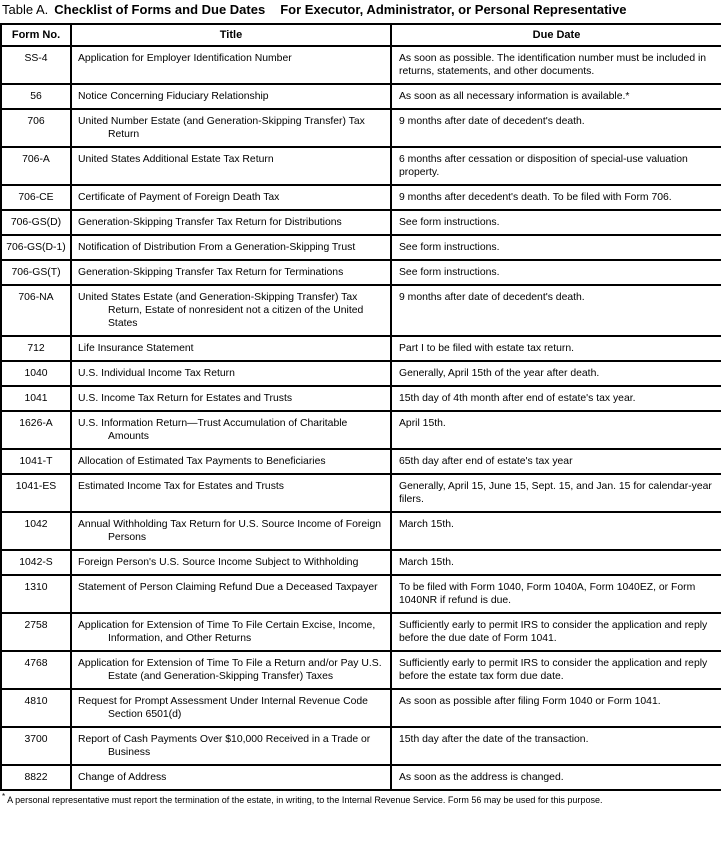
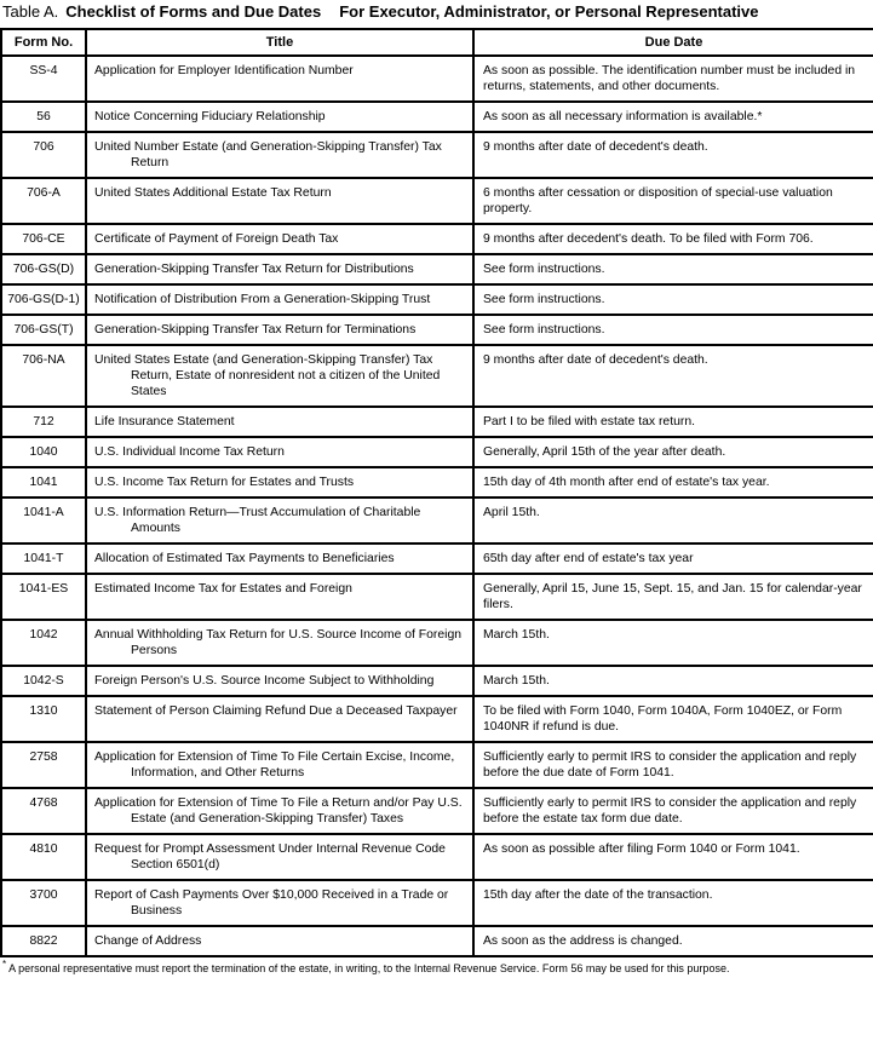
  Table A. Checklist of Forms and Due Dates For Executor, Administrator, or Personal Representative
  Form No.	Title	Due Date
  SS-4	Application for Employer Identification Number	As soon as possible. The identification number must be included in returns, statements, and other documents.
  56	Notice Concerning Fiduciary Relationship	As soon as all necessary information is available.*
  706	United Number Estate (and Generation-Skipping Transfer) Tax Return	9 months after date of decedent's death.
  706-A	United States Additional Estate Tax Return	6 months after cessation or disposition of special-use valuation property.
  706-CE	Certificate of Payment of Foreign Death Tax	9 months after decedent's death. To be filed with Form 706.
  706-GS(D)	Generation-Skipping Transfer Tax Return for Distributions	See form instructions.
  706-GS(D-1)	Notification of Distribution From a Generation-Skipping Trust	See form instructions.
  706-GS(T)	Generation-Skipping Transfer Tax Return for Terminations	See form instructions.
  706-NA	United States Estate (and Generation-Skipping Transfer) Tax Return, Estate of nonresident not a citizen of the United States	9 months after date of decedent's death.
  712	Life Insurance Statement	Part I to be filed with estate tax return.
  1040	U.S. Individual Income Tax Return	Generally, April 15th of the year after death.
  1041	U.S. Income Tax Return for Estates and Trusts	15th day of 4th month after end of estate's tax year.
- 1626-A	U.S. Information Return—Trust Accumulation of Charitable Amounts	April 15th.
+ 1041-A	U.S. Information Return—Trust Accumulation of Charitable Amounts	April 15th.
  1041-T	Allocation of Estimated Tax Payments to Beneficiaries	65th day after end of estate's tax year
- 1041-ES	Estimated Income Tax for Estates and Trusts	Generally, April 15, June 15, Sept. 15, and Jan. 15 for calendar-year filers.
+ 1041-ES	Estimated Income Tax for Estates and Foreign	Generally, April 15, June 15, Sept. 15, and Jan. 15 for calendar-year filers.
  1042	Annual Withholding Tax Return for U.S. Source Income of Foreign Persons	March 15th.
  1042-S	Foreign Person's U.S. Source Income Subject to Withholding	March 15th.
  1310	Statement of Person Claiming Refund Due a Deceased Taxpayer	To be filed with Form 1040, Form 1040A, Form 1040EZ, or Form 1040NR if refund is due.
  2758	Application for Extension of Time To File Certain Excise, Income, Information, and Other Returns	Sufficiently early to permit IRS to consider the application and reply before the due date of Form 1041.
  4768	Application for Extension of Time To File a Return and/or Pay U.S. Estate (and Generation-Skipping Transfer) Taxes	Sufficiently early to permit IRS to consider the application and reply before the estate tax form due date.
  4810	Request for Prompt Assessment Under Internal Revenue Code Section 6501(d)	As soon as possible after filing Form 1040 or Form 1041.
  3700	Report of Cash Payments Over $10,000 Received in a Trade or Business	15th day after the date of the transaction.
  8822	Change of Address	As soon as the address is changed.
  * A personal representative must report the termination of the estate, in writing, to the Internal Revenue Service. Form 56 may be used for this purpose.
